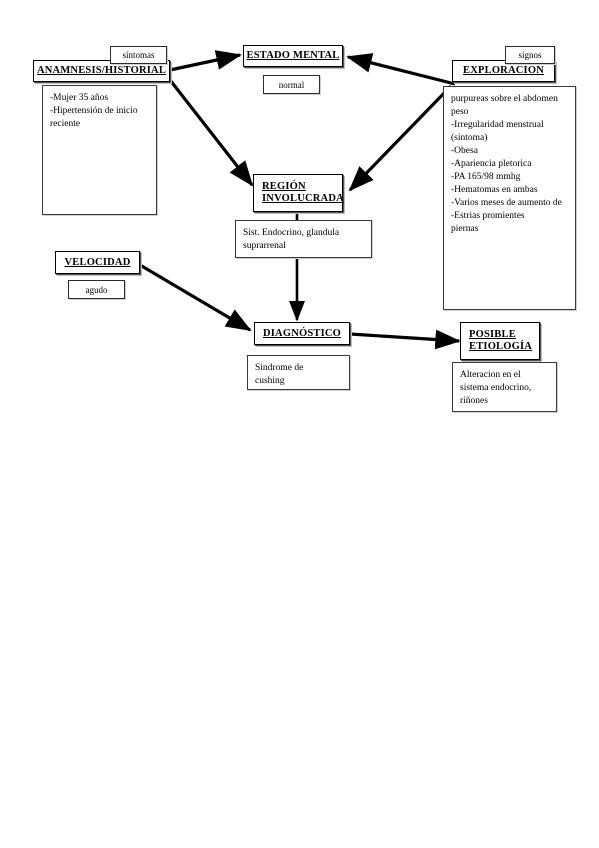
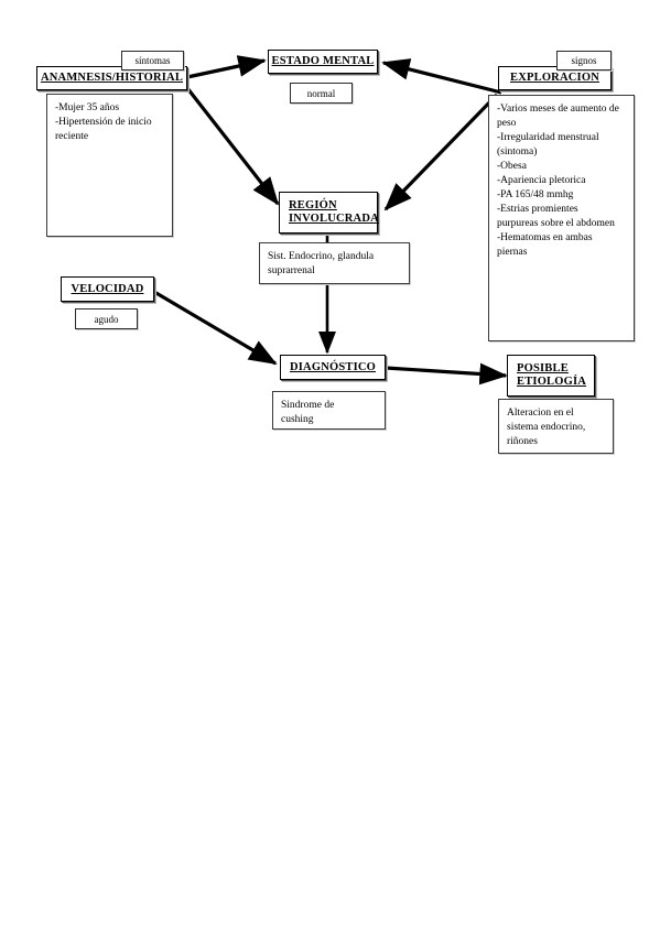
  -Mujer 35 años
  -Hipertensión de inicio
  reciente
  ANAMNESIS/HISTORIAL
  síntomas
  ESTADO MENTAL
  normal
- purpureas sobre el abdomen
+ -Varios meses de aumento de
  peso
  -Irregularidad menstrual
  (sintoma)
  -Obesa
  -Apariencia pletorica
- -PA 165/98 mmhg
+ -PA 165/48 mmhg
- -Hematomas en ambas
+ -Estrias promientes
- -Varios meses de aumento de
+ purpureas sobre el abdomen
- -Estrias promientes
+ -Hematomas en ambas
  piernas
  EXPLORACIÓN
  signos
  Sist. Endocrino, glandula
  suprarrenal
  REGIÓN
  INVOLUCRADA
  VELOCIDAD
  agudo
  Sindrome de
  cushing
  DIAGNÓSTICO
  Alteracion en el
  sistema endocrino,
  riñones
  POSIBLE
  ETIOLOGÍA
